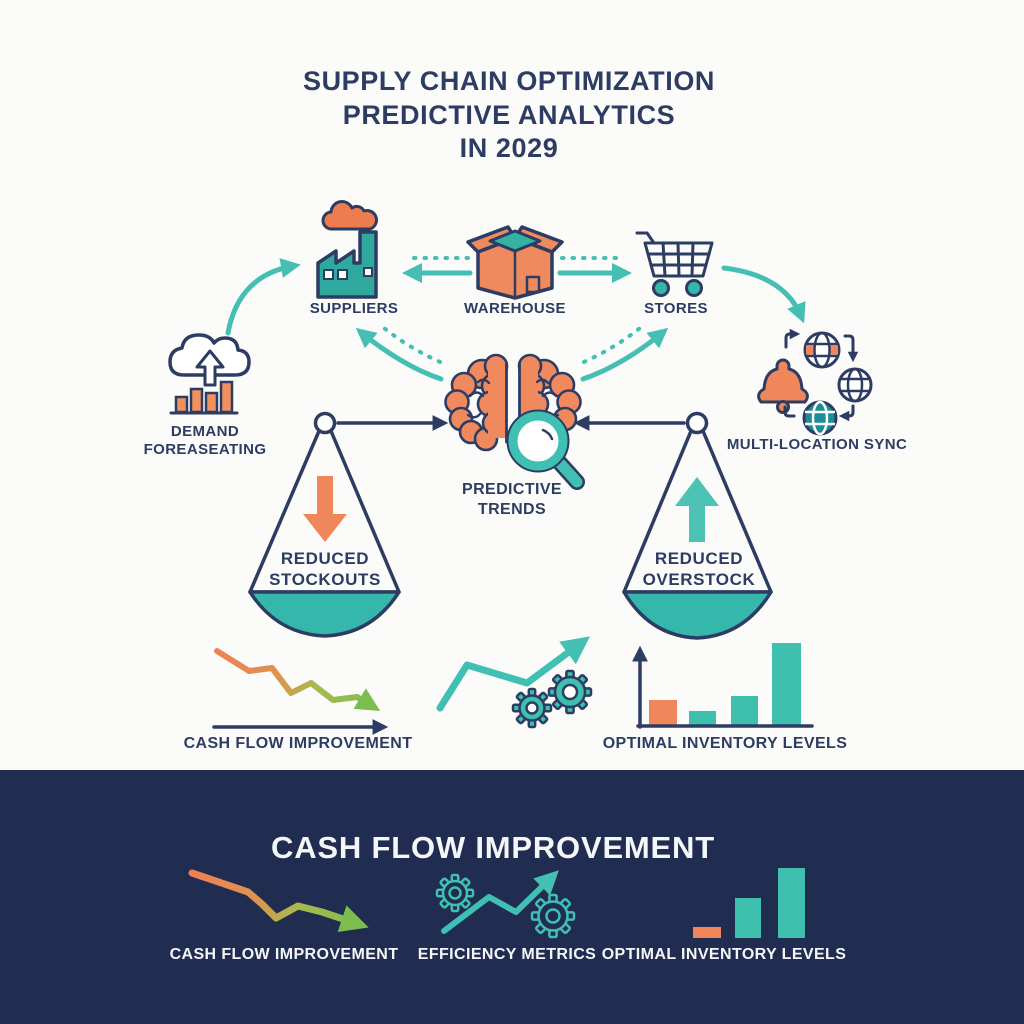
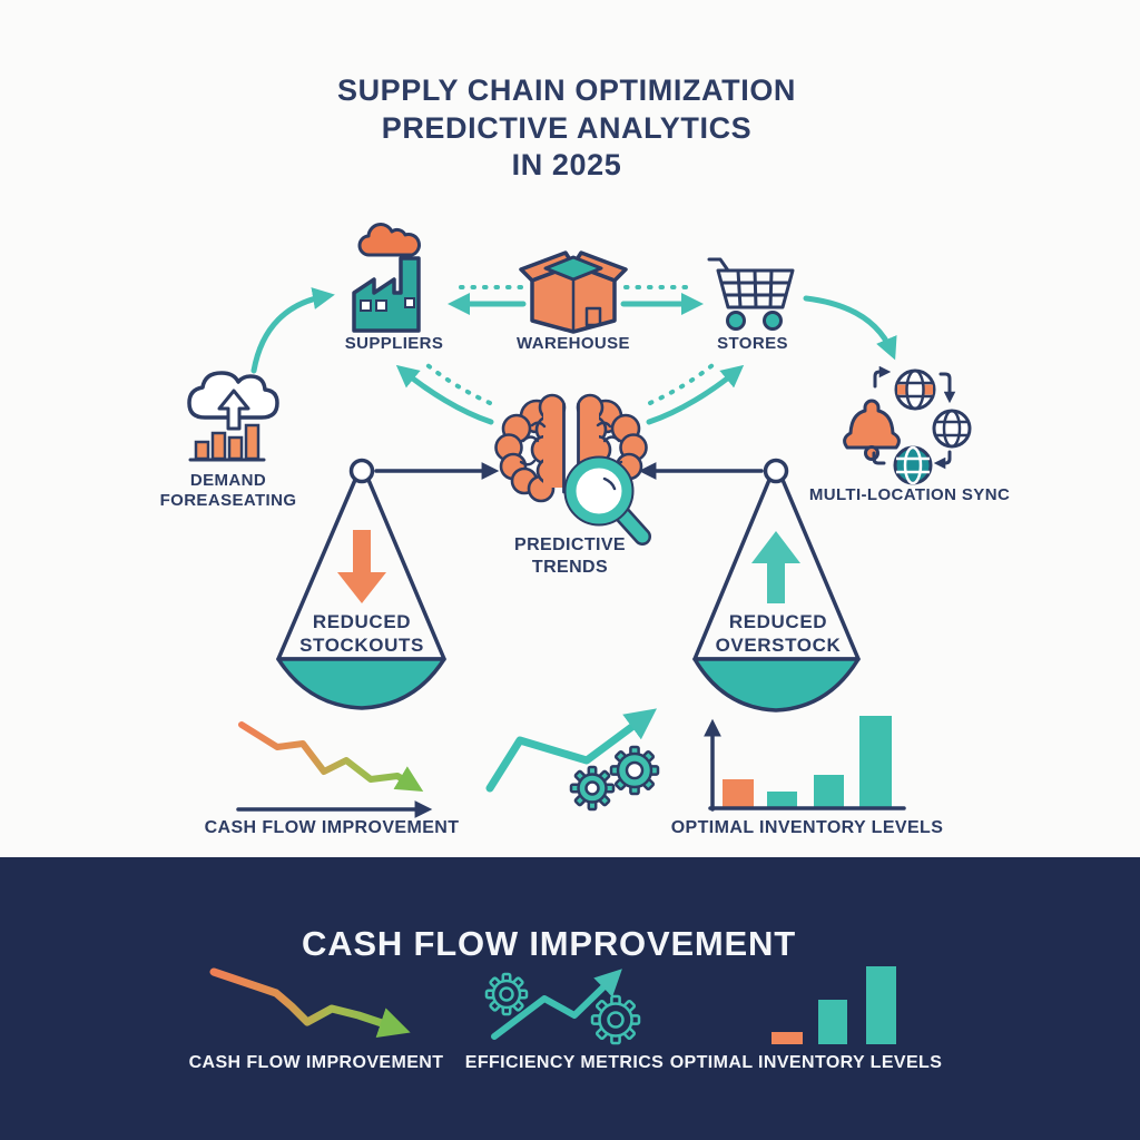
  SUPPLY CHAIN OPTIMIZATION
  PREDICTIVE ANALYTICS
- IN 2029
+ IN 2025
  SUPPLIERS
  WAREHOUSE
  STORES
  DEMAND
  FOREASEATING
  MULTI-LOCATION SYNC
  PREDICTIVE
  TRENDS
  REDUCED
  STOCKOUTS
  REDUCED
  OVERSTOCK
  CASH FLOW IMPROVEMENT
  OPTIMAL INVENTORY LEVELS
  CASH FLOW IMPROVEMENT
  CASH FLOW IMPROVEMENT
  EFFICIENCY METRICS
  OPTIMAL INVENTORY LEVELS
